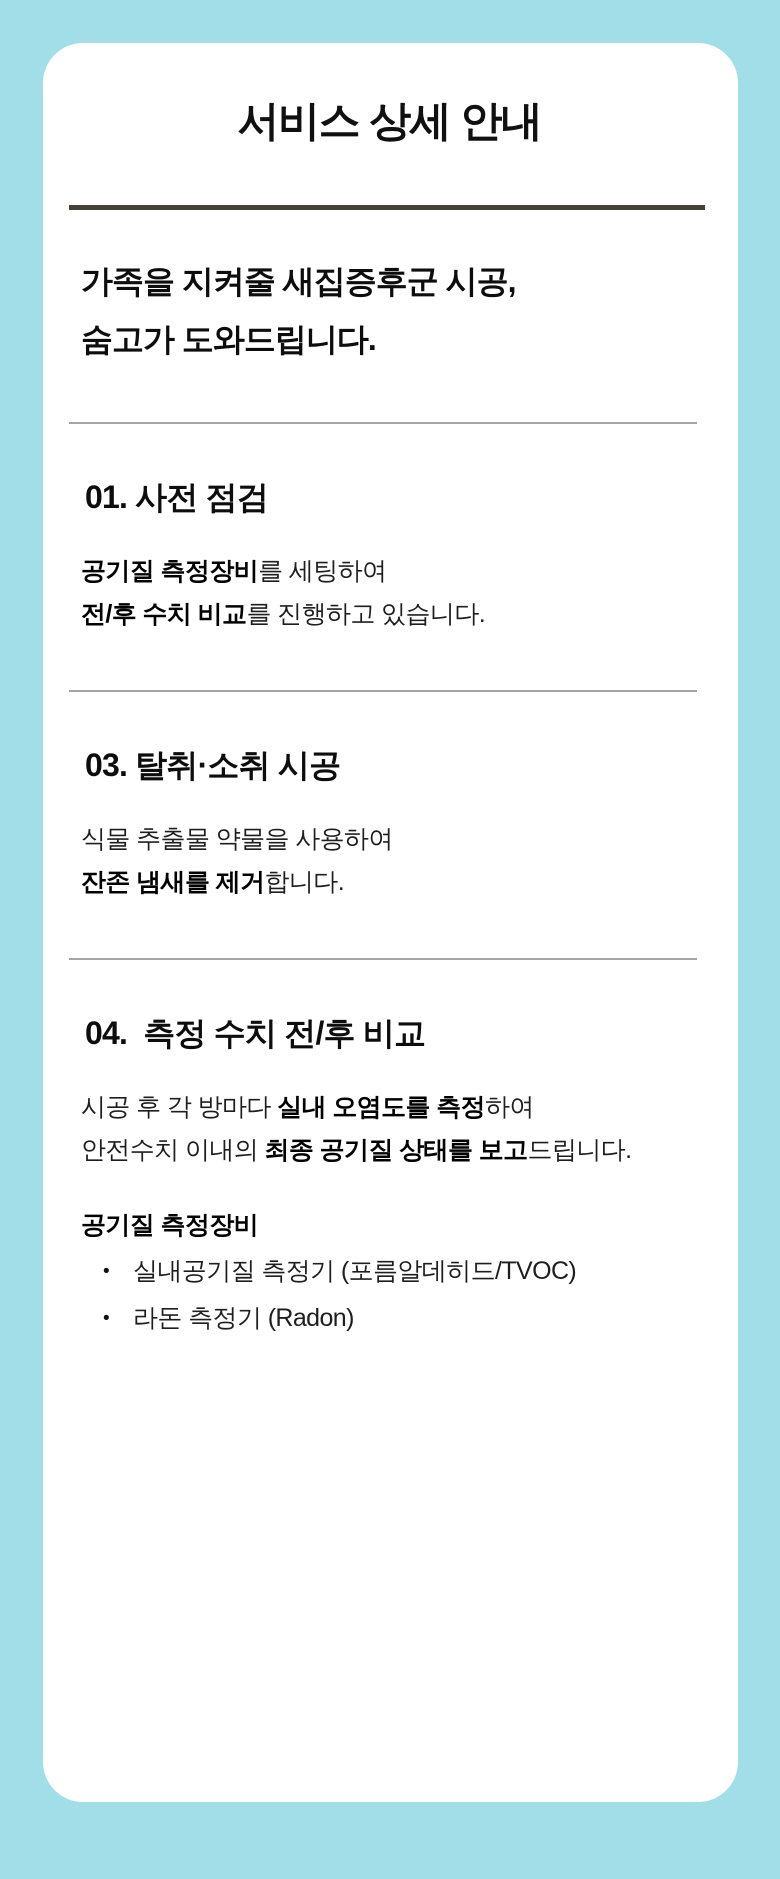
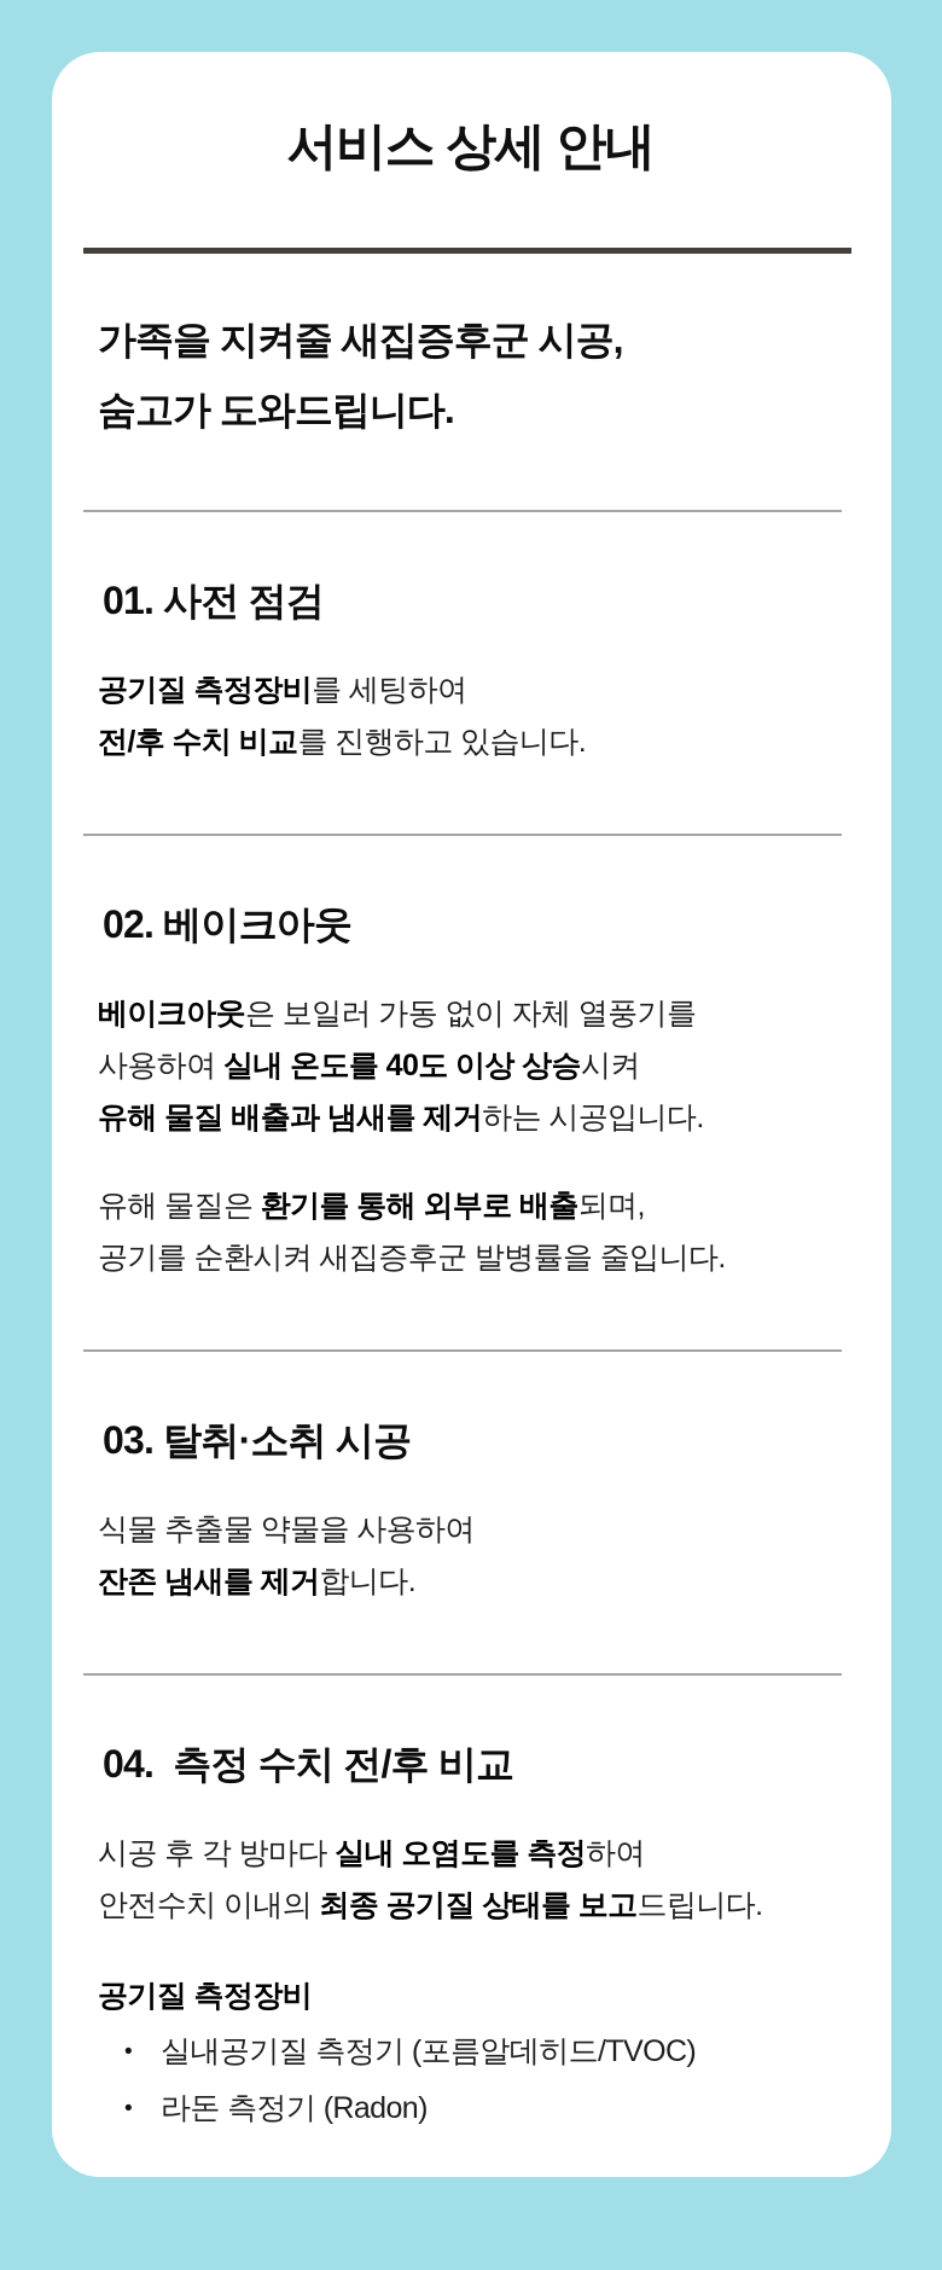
  서비스 상세 안내
  가족을 지켜줄 새집증후군 시공,
  숨고가 도와드립니다.
  01. 사전 점검
  공기질 측정장비를 세팅하여
  전/후 수치 비교를 진행하고 있습니다.
+ 02. 베이크아웃
+ 베이크아웃은 보일러 가동 없이 자체 열풍기를
+ 사용하여 실내 온도를 40도 이상 상승시켜
+ 유해 물질 배출과 냄새를 제거하는 시공입니다.
+ 유해 물질은 환기를 통해 외부로 배출되며,
+ 공기를 순환시켜 새집증후군 발병률을 줄입니다.
  03. 탈취·소취 시공
  식물 추출물 약물을 사용하여
  잔존 냄새를 제거합니다.
  04. 측정 수치 전/후 비교
  시공 후 각 방마다 실내 오염도를 측정하여
  안전수치 이내의 최종 공기질 상태를 보고드립니다.
  공기질 측정장비
  • 실내공기질 측정기 (포름알데히드/TVOC)
  • 라돈 측정기 (Radon)
